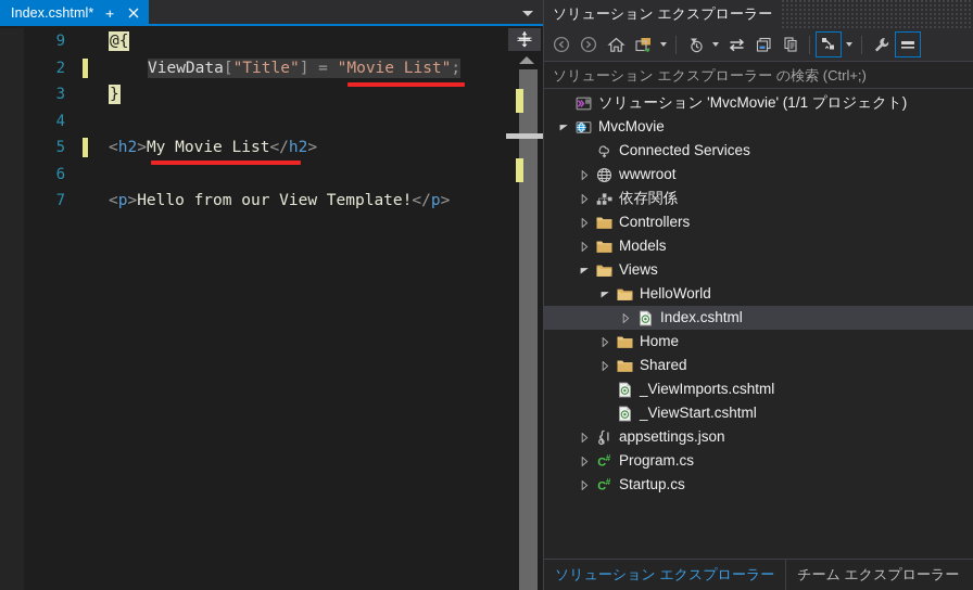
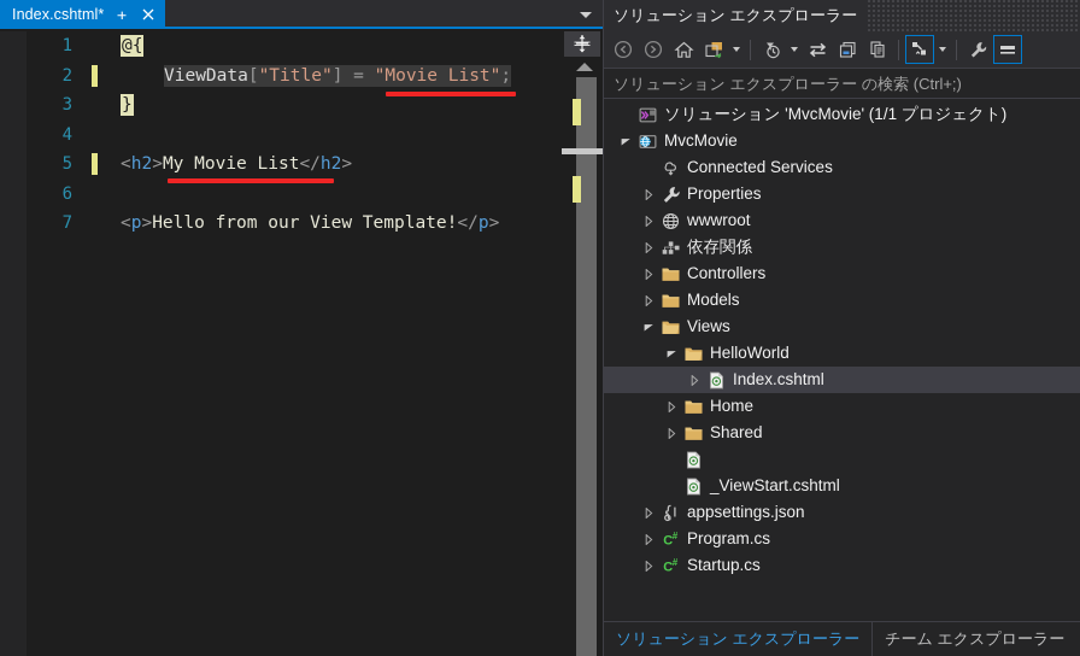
  Index.cshtml*
- 9
+ 1
  @{
  2
  ViewData["Title"] = "Movie List";
  3
  }
  4
  5
  <h2>My Movie List</h2>
  6
  7
  <p>Hello from our View Template!</p>
  ソリューション エクスプローラー
  ソリューション エクスプローラー の検索 (Ctrl+;)
  ソリューション 'MvcMovie' (1/1 プロジェクト)
  MvcMovie
  Connected Services
+ Properties
  wwwroot
  依存関係
  Controllers
  Models
  Views
  HelloWorld
  Index.cshtml
  Home
  Shared
- _ViewImports.cshtml
  _ViewStart.cshtml
  appsettings.json
  C#
  Program.cs
  C#
  Startup.cs
  ソリューション エクスプローラー
  チーム エクスプローラー
